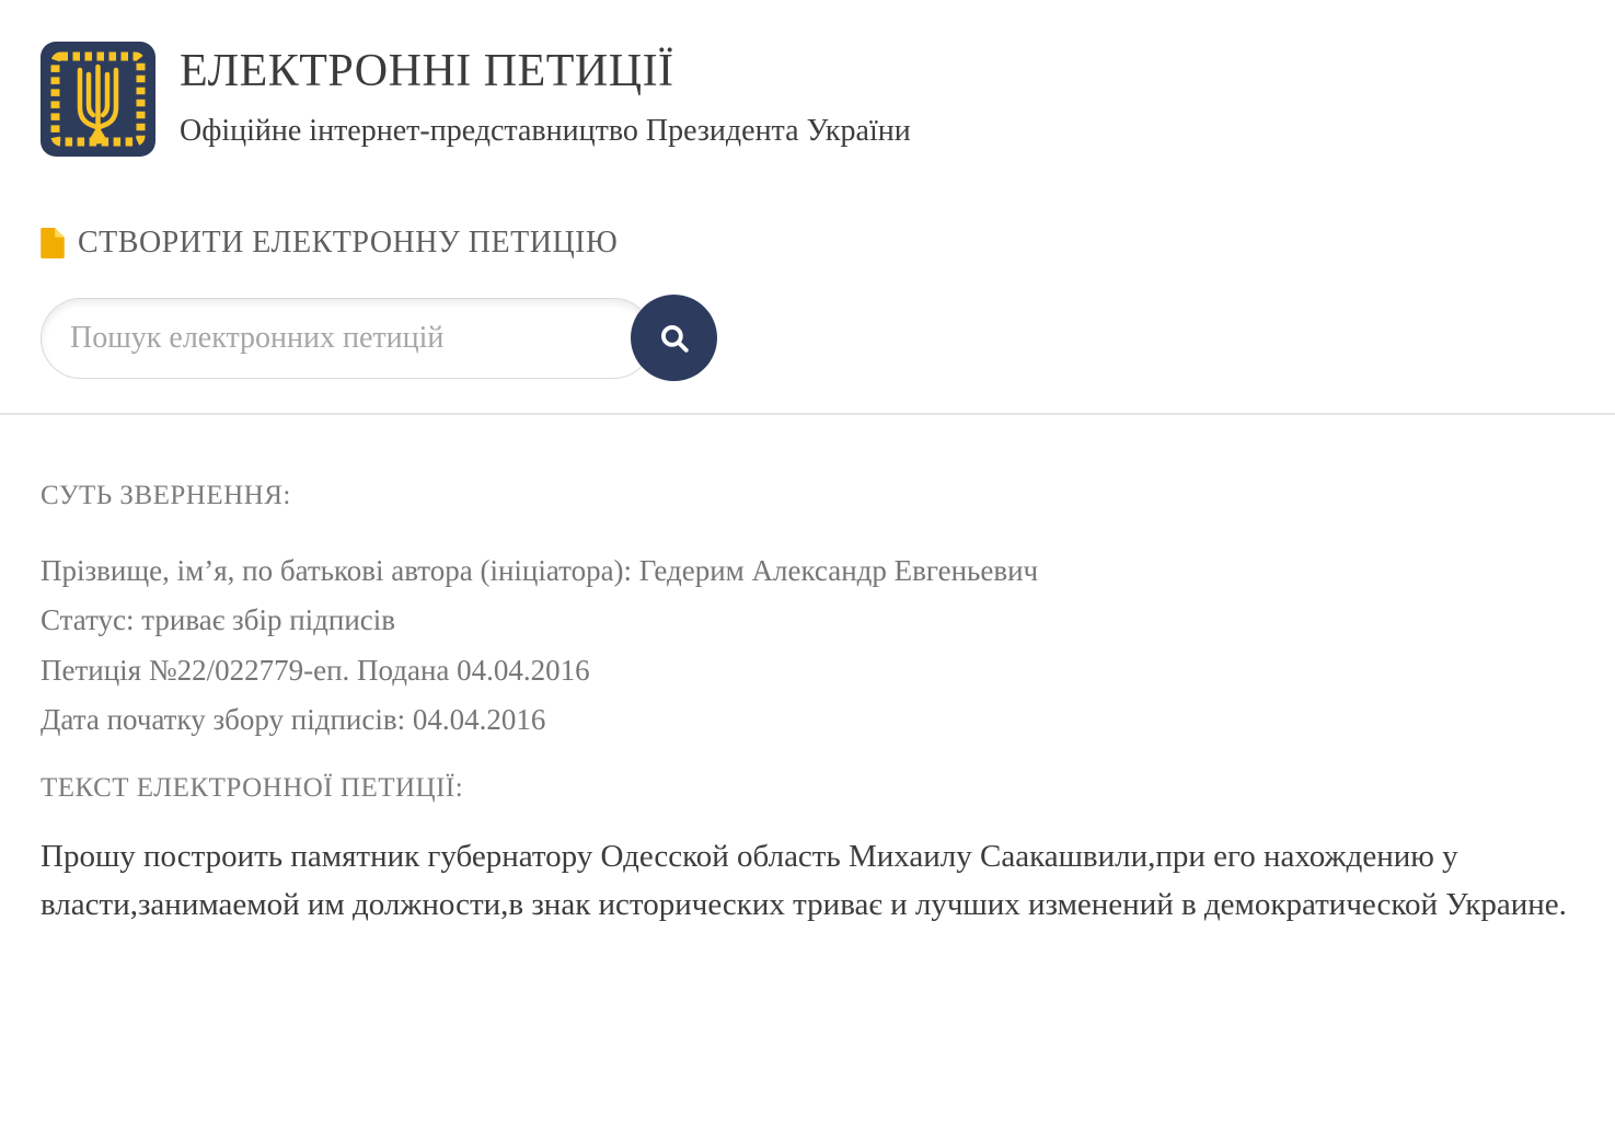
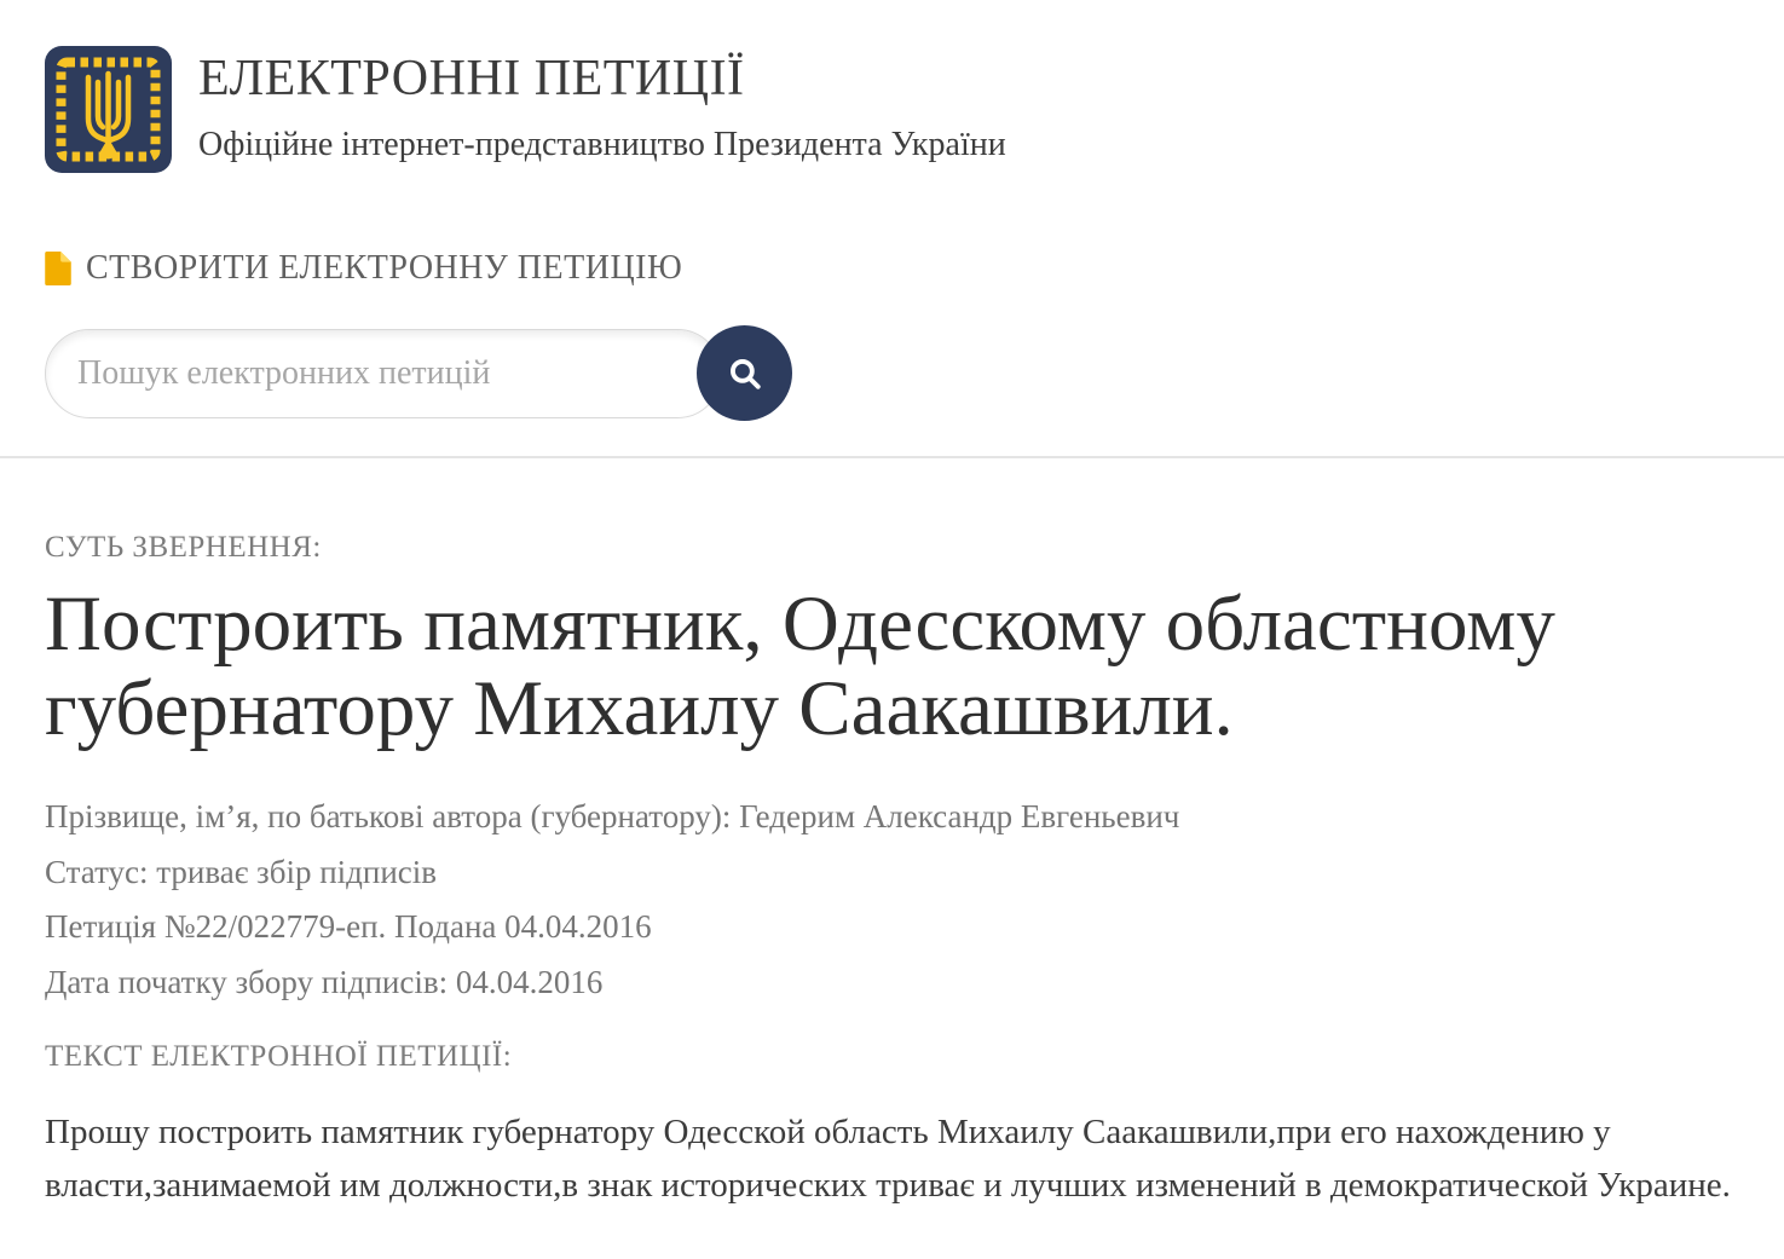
  ЕЛЕКТРОННІ ПЕТИЦІЇ
  Офіційне інтернет-представництво Президента України
  СТВОРИТИ ЕЛЕКТРОННУ ПЕТИЦІЮ
  Пошук електронних петицій
  СУТЬ ЗВЕРНЕННЯ:
+ Построить памятник, Одесскому областному губернатору Михаилу Саакашвили.
- Прізвище, ім’я, по батькові автора (ініціатора): Гедерим Александр Евгеньевич
+ Прізвище, ім’я, по батькові автора (губернатору): Гедерим Александр Евгеньевич
  Статус: триває збір підписів
  Петиція №22/022779-еп. Подана 04.04.2016
  Дата початку збору підписів: 04.04.2016
  ТЕКСТ ЕЛЕКТРОННОЇ ПЕТИЦІЇ:
  Прошу построить памятник губернатору Одесской область Михаилу Саакашвили,при его нахождению у власти,занимаемой им должности,в знак исторических триває и лучших изменений в демократической Украине.
